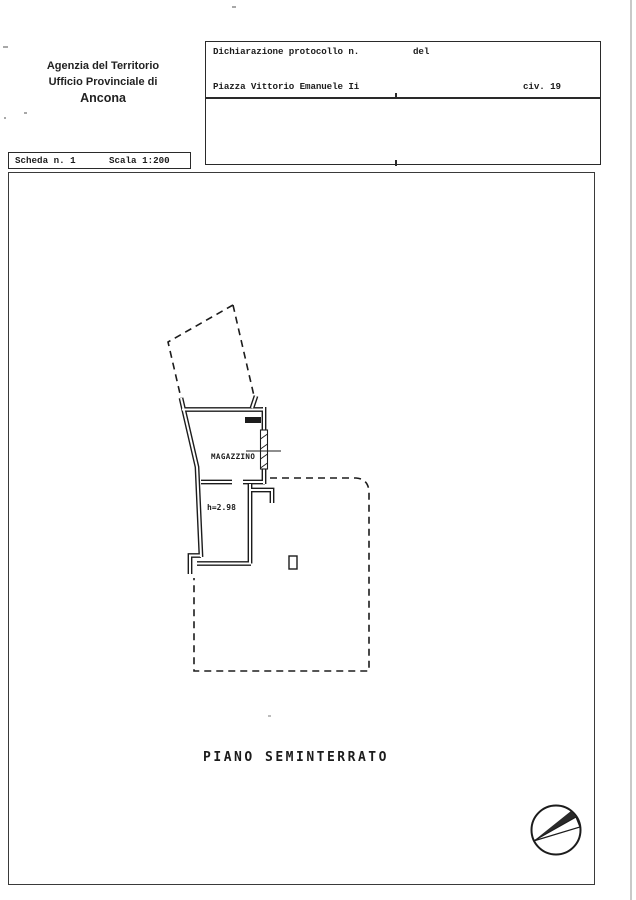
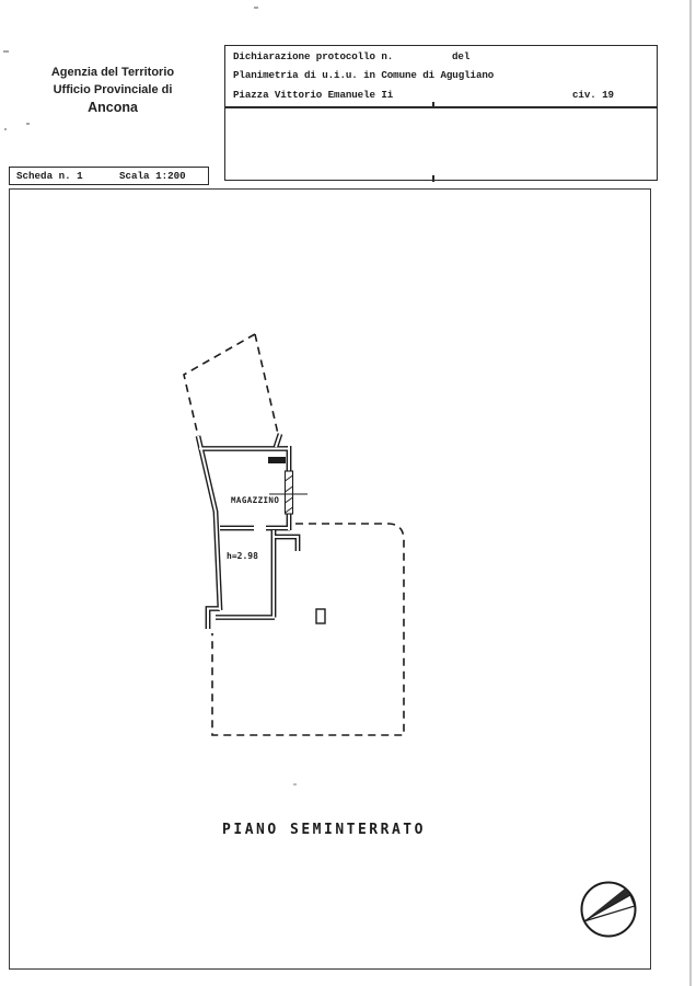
  Agenzia del Territorio
  Ufficio Provinciale di
  Ancona
  Dichiarazione protocollo n.
  del
+ Planimetria di u.i.u. in Comune di Agugliano
  Piazza Vittorio Emanuele Ii
  civ. 19
  Scheda n. 1
  Scala 1:200
  MAGAZZINO
  h=2.98
  PIANO SEMINTERRATO
